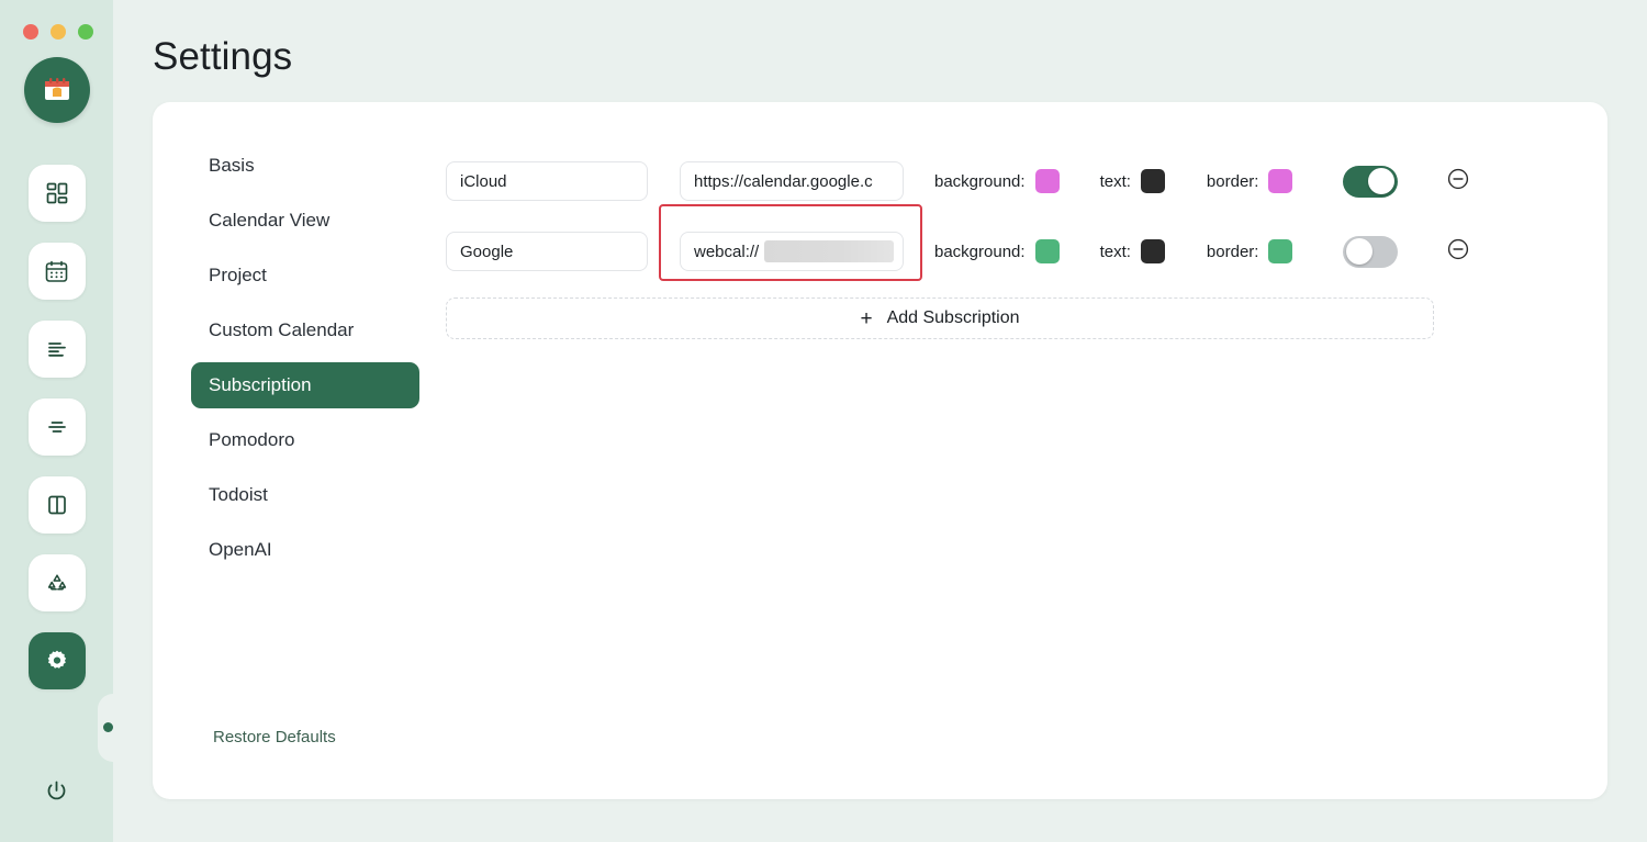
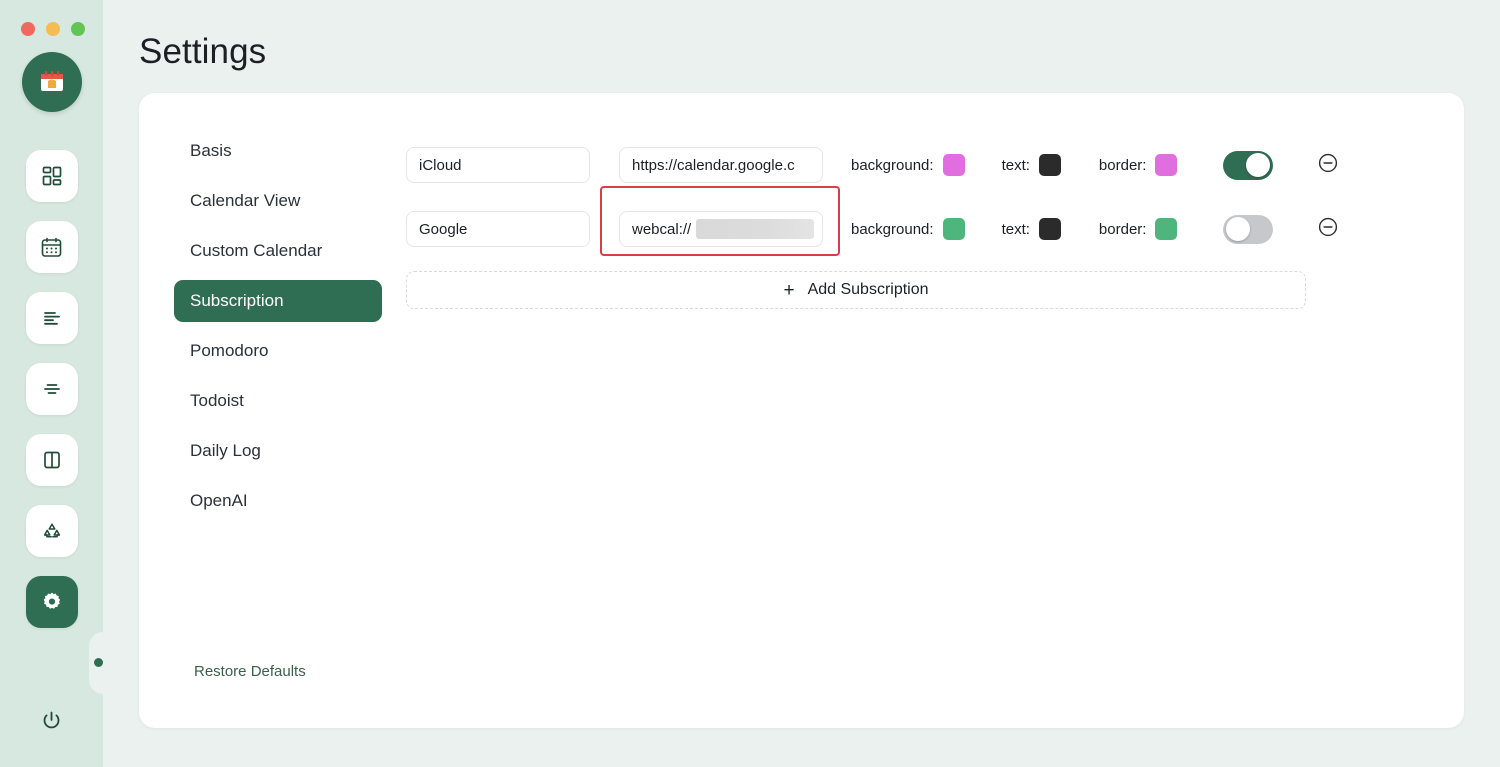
  Settings
  Basis
  Calendar View
- Project
  Custom Calendar
  Subscription
  Pomodoro
  Todoist
+ Daily Log
  OpenAI
  Restore Defaults
  iCloud
  https://calendar.google.c
  background:
  text:
  border:
  Google
  webcal://
  background:
  text:
  border:
  +
  Add Subscription
